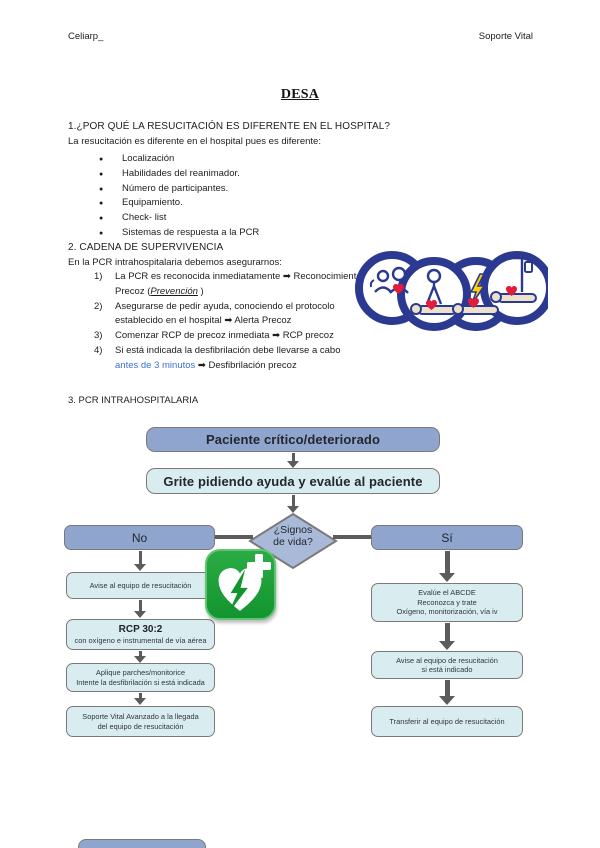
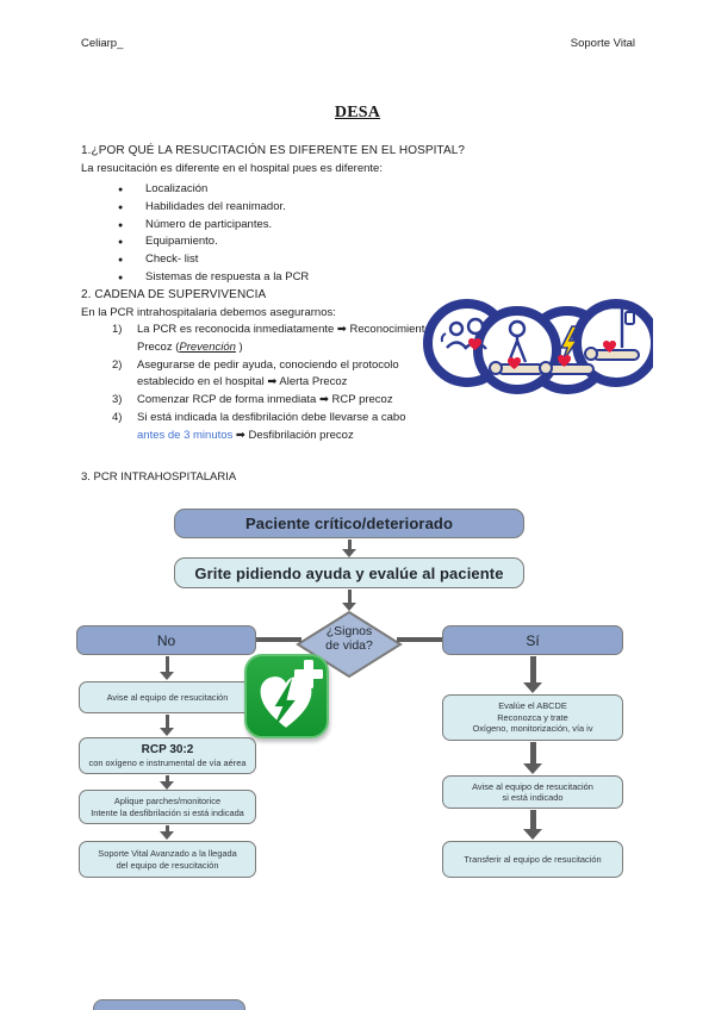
  Celiarp_
  Soporte Vital
  DESA
  1.¿POR QUÉ LA RESUCITACIÓN ES DIFERENTE EN EL HOSPITAL?
  La resucitación es diferente en el hospital pues es diferente:
  Localización
  Habilidades del reanimador.
  Número de participantes.
  Equipamiento.
  Check- list
  Sistemas de respuesta a la PCR
  2. CADENA DE SUPERVIVENCIA
  En la PCR intrahospitalaria debemos asegurarnos:
  1)
  La PCR es reconocida inmediatamente ➡ Reconocimient Precoz (Prevención )
  2)
  Asegurarse de pedir ayuda, conociendo el protocolo establecido en el hospital ➡ Alerta Precoz
  3)
- Comenzar RCP de precoz inmediata ➡ RCP precoz
+ Comenzar RCP de forma inmediata ➡ RCP precoz
  4)
  Si está indicada la desfibrilación debe llevarse a cabo antes de 3 minutos ➡ Desfibrilación precoz
  3. PCR INTRAHOSPITALARIA
  Paciente crítico/deteriorado
  Grite pidiendo ayuda y evalúe al paciente
  ¿Signos
  de vida?
  No
  Sí
  Avise al equipo de resucitación
  RCP 30:2
  con oxígeno e instrumental de vía aérea
  Aplique parches/monitorice
  Intente la desfibrilación si está indicada
  Soporte Vital Avanzado a la llegada
  del equipo de resucitación
  Evalúe el ABCDE
  Reconozca y trate
  Oxígeno, monitorización, vía iv
  Avise al equipo de resucitación
  si está indicado
  Transferir al equipo de resucitación
